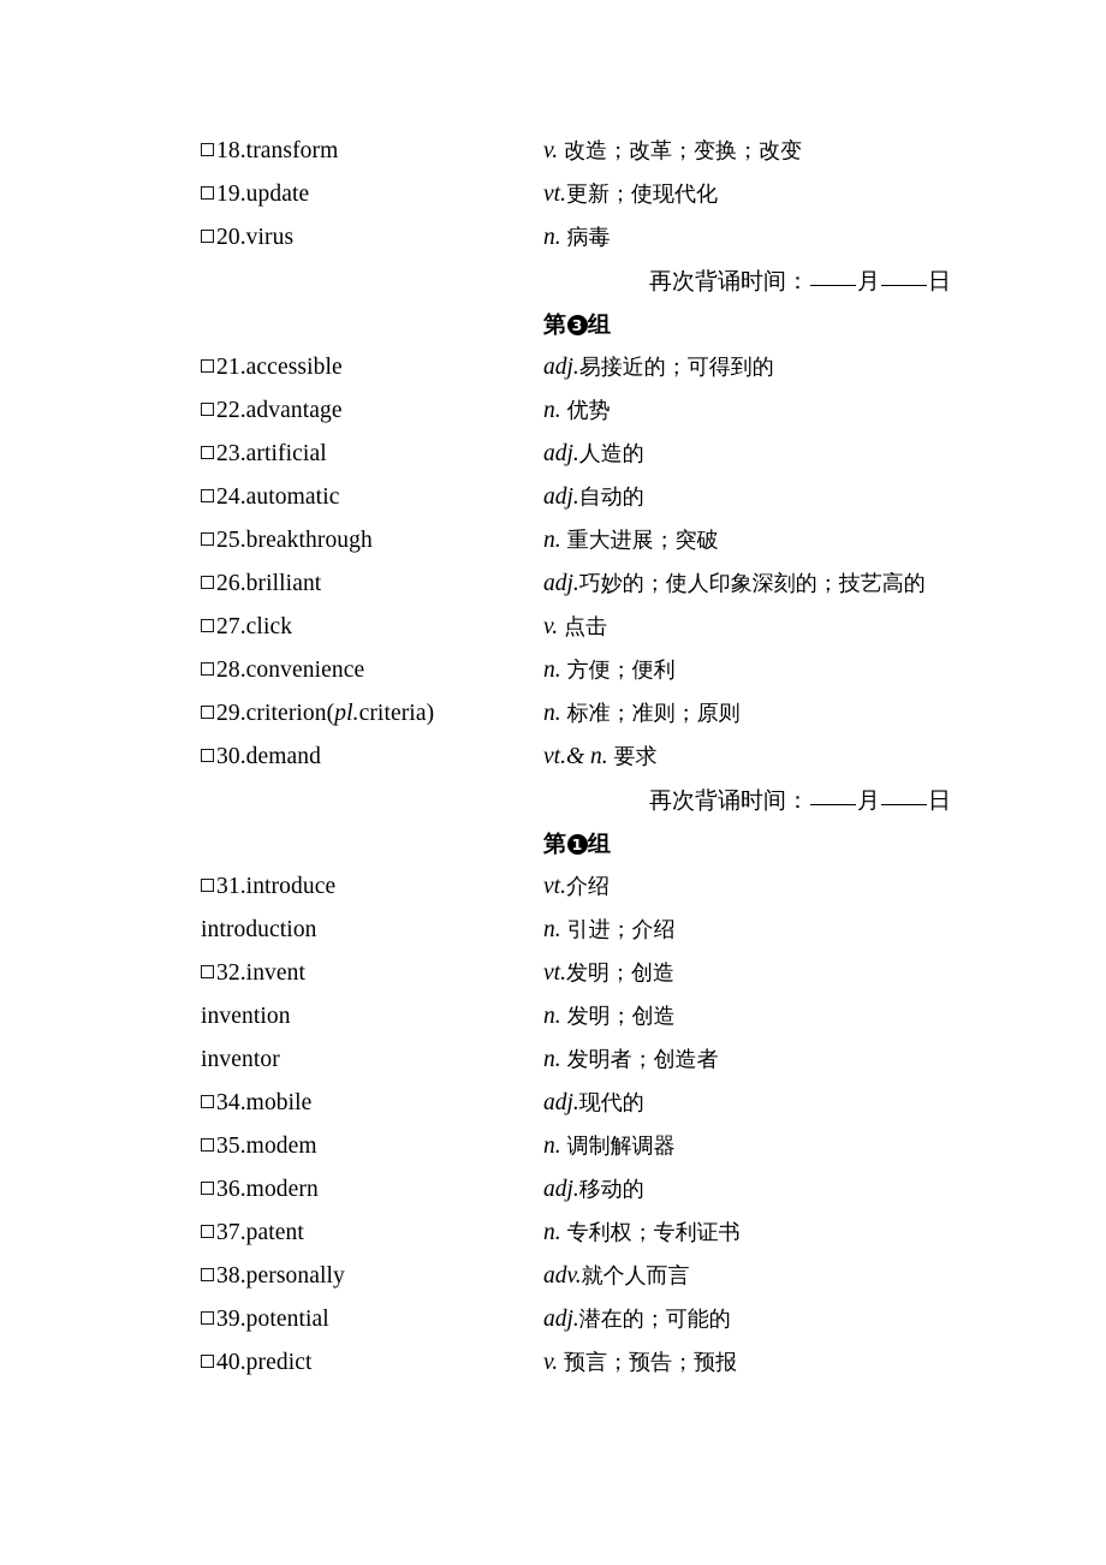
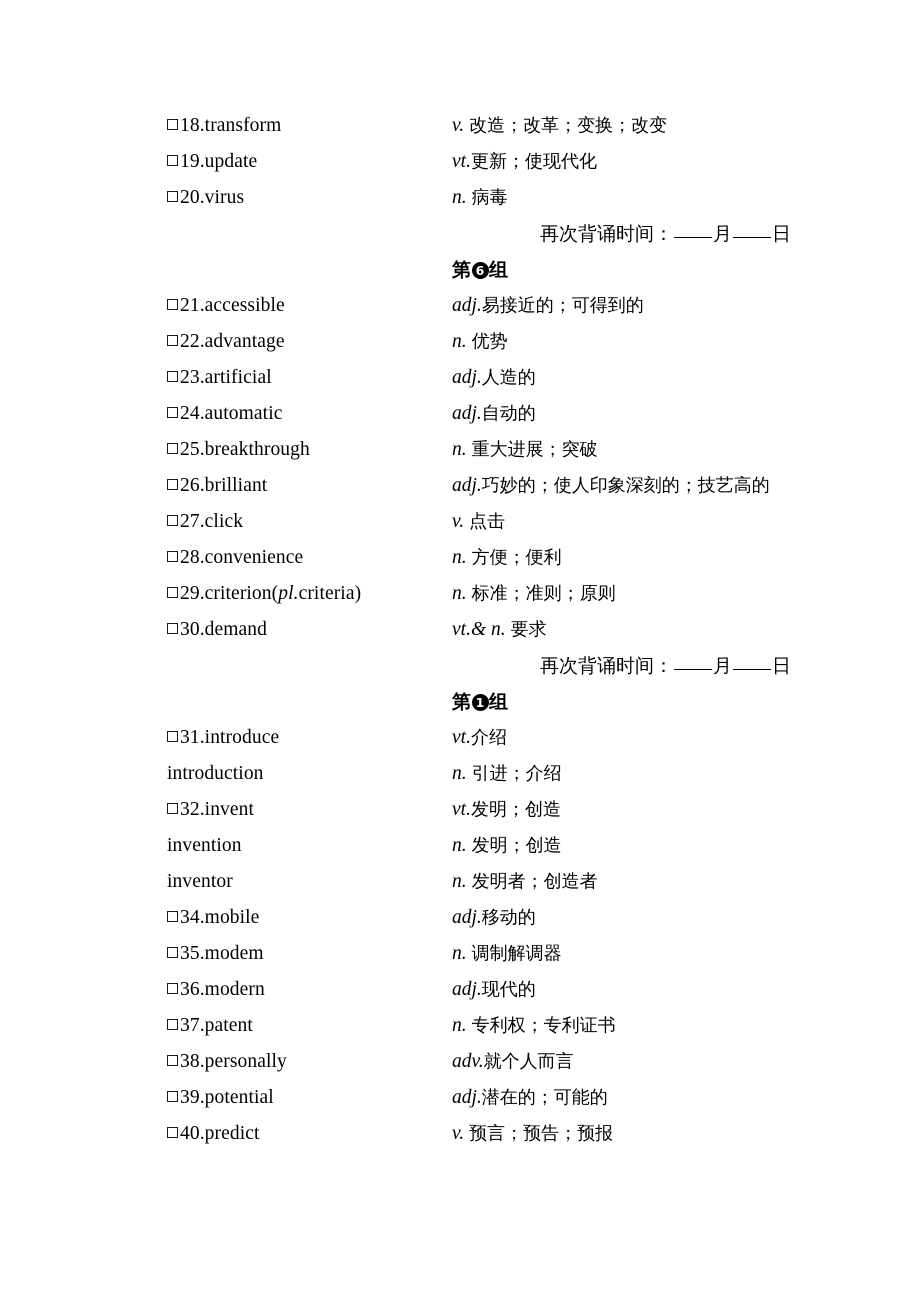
  18.transform
  v. 改造；改革；变换；改变
  19.update
  vt.更新；使现代化
  20.virus
  n. 病毒
  再次背诵时间： 月 日
- 第 3 组
+ 第 6 组
  21.accessible
  adj.易接近的；可得到的
  22.advantage
  n. 优势
  23.artificial
  adj.人造的
  24.automatic
  adj.自动的
  25.breakthrough
  n. 重大进展；突破
  26.brilliant
  adj.巧妙的；使人印象深刻的；技艺高的
  27.click
  v. 点击
  28.convenience
  n. 方便；便利
  29.criterion(pl.criteria)
  n. 标准；准则；原则
  30.demand
  vt.& n. 要求
  再次背诵时间： 月 日
  第 1 组
  31.introduce
  vt.介绍
  introduction
  n. 引进；介绍
  32.invent
  vt.发明；创造
  invention
  n. 发明；创造
  inventor
  n. 发明者；创造者
  34.mobile
- adj.现代的
+ adj.移动的
  35.modem
  n. 调制解调器
  36.modern
- adj.移动的
+ adj.现代的
  37.patent
  n. 专利权；专利证书
  38.personally
  adv.就个人而言
  39.potential
  adj.潜在的；可能的
  40.predict
  v. 预言；预告；预报
